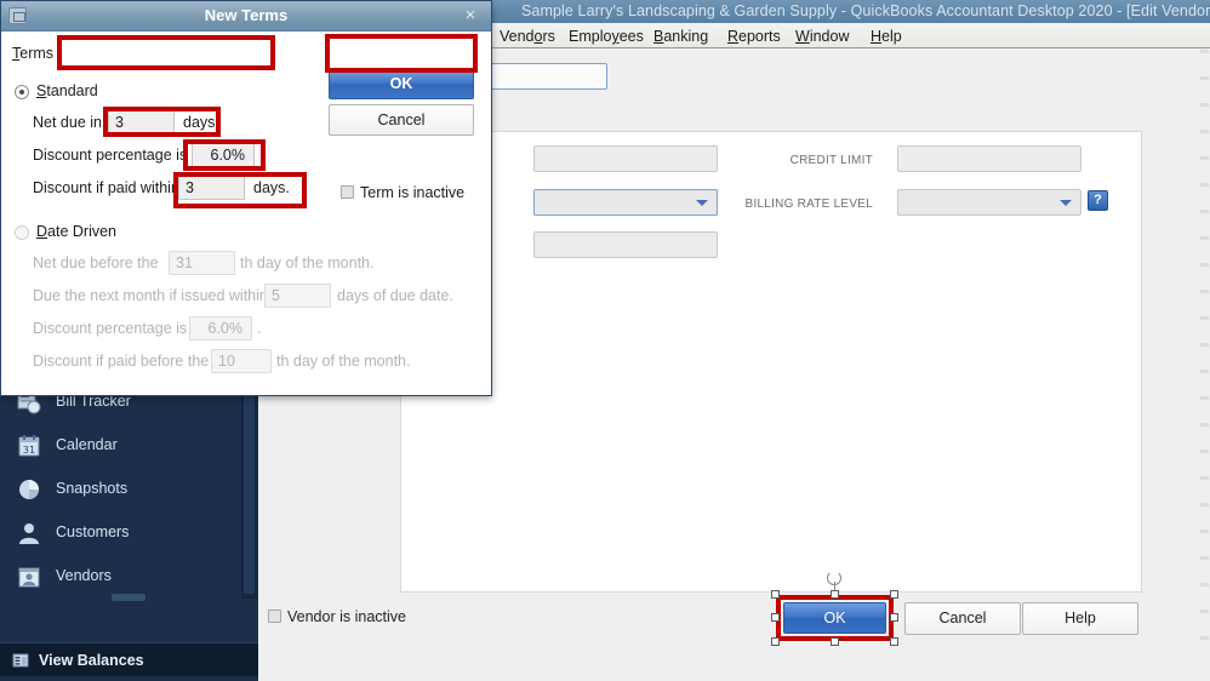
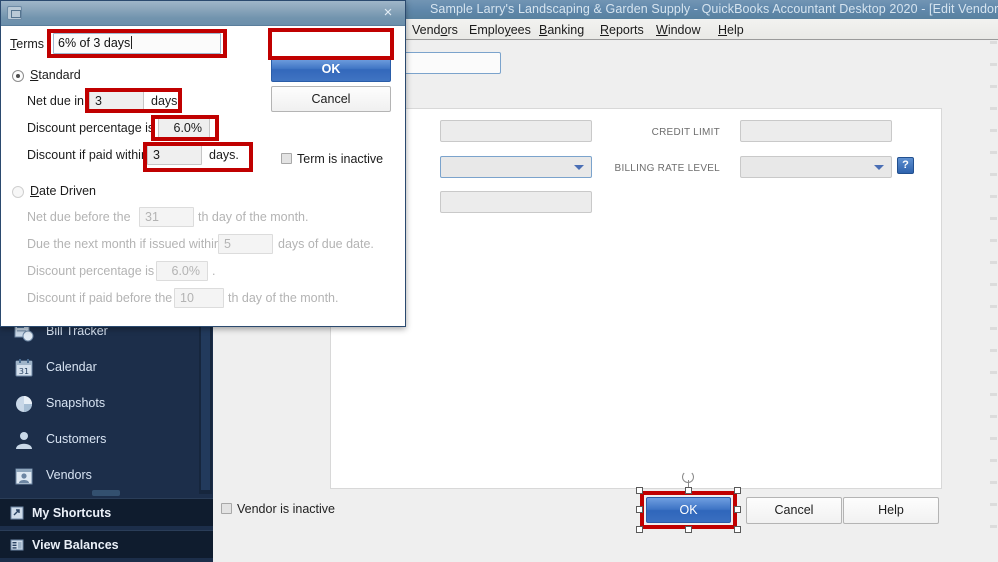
  Sample Larry's Landscaping & Garden Supply - QuickBooks Accountant Desktop 2020 - [Edit Vendor
  Vendors
  Employees
  Banking
  Reports
  Window
  Help
  CREDIT LIMIT
  BILLING RATE LEVEL
  ?
  Vendor is inactive
  OK
  Cancel
  Help
  Bill Tracker
  31
  Calendar
  Snapshots
  Customers
  Vendors
+ My Shortcuts
  View Balances
- New Terms
  ×
  Terms
+ 6% of 3 days
  OK
  Cancel
  Term is inactive
  Standard
  Net due in
  3
  days.
  Discount percentage is
  6.0%
  .
  Discount if paid within
  3
  days.
  Date Driven
  Net due before the
  31
  th day of the month.
  Due the next month if issued withi
  5
  days of due date.
  Discount percentage is
  6.0%
  .
  Discount if paid before the
  10
  th day of the month.
